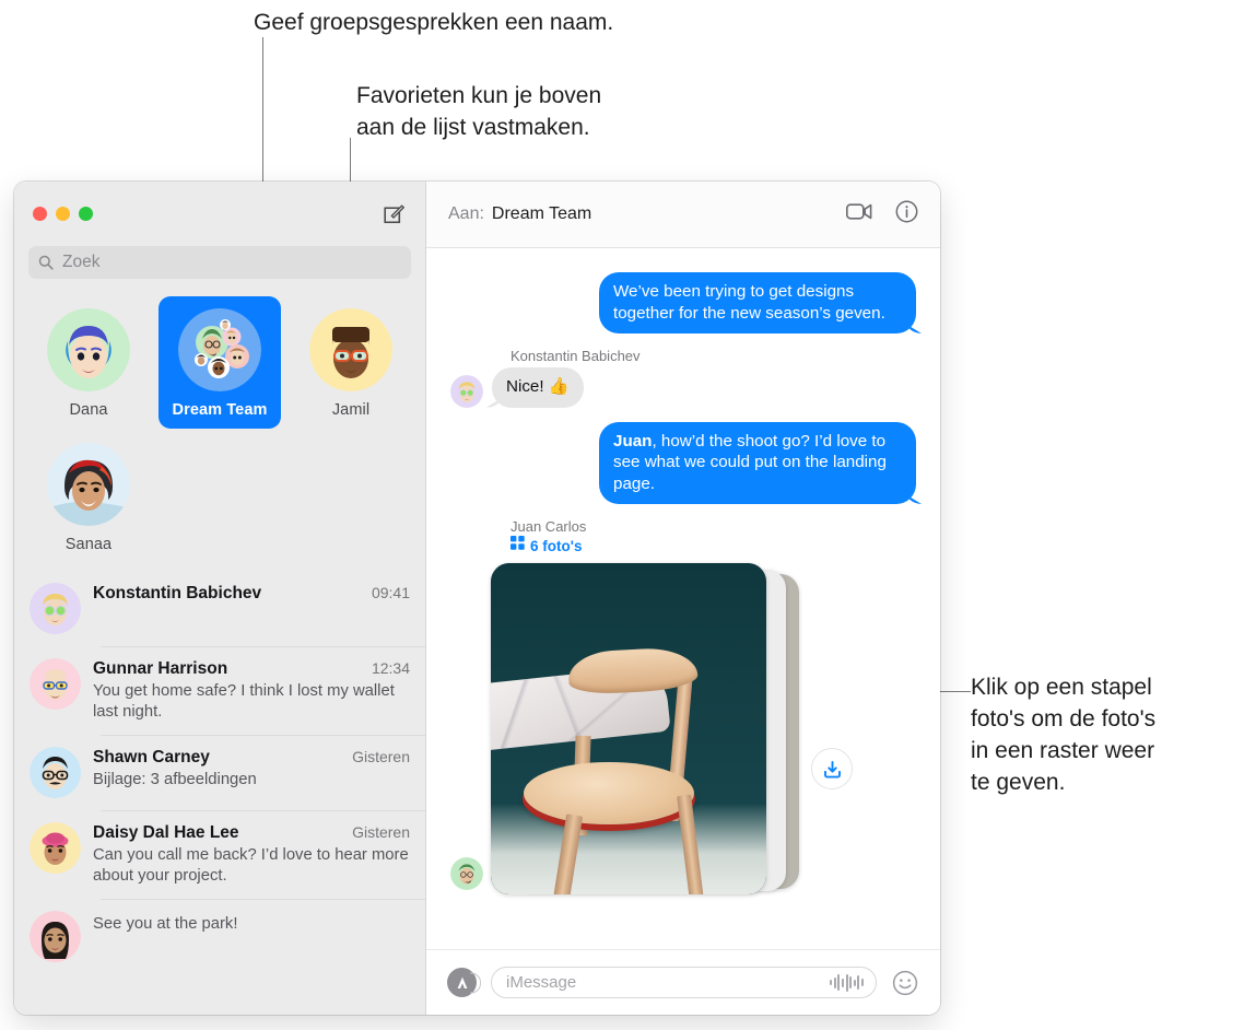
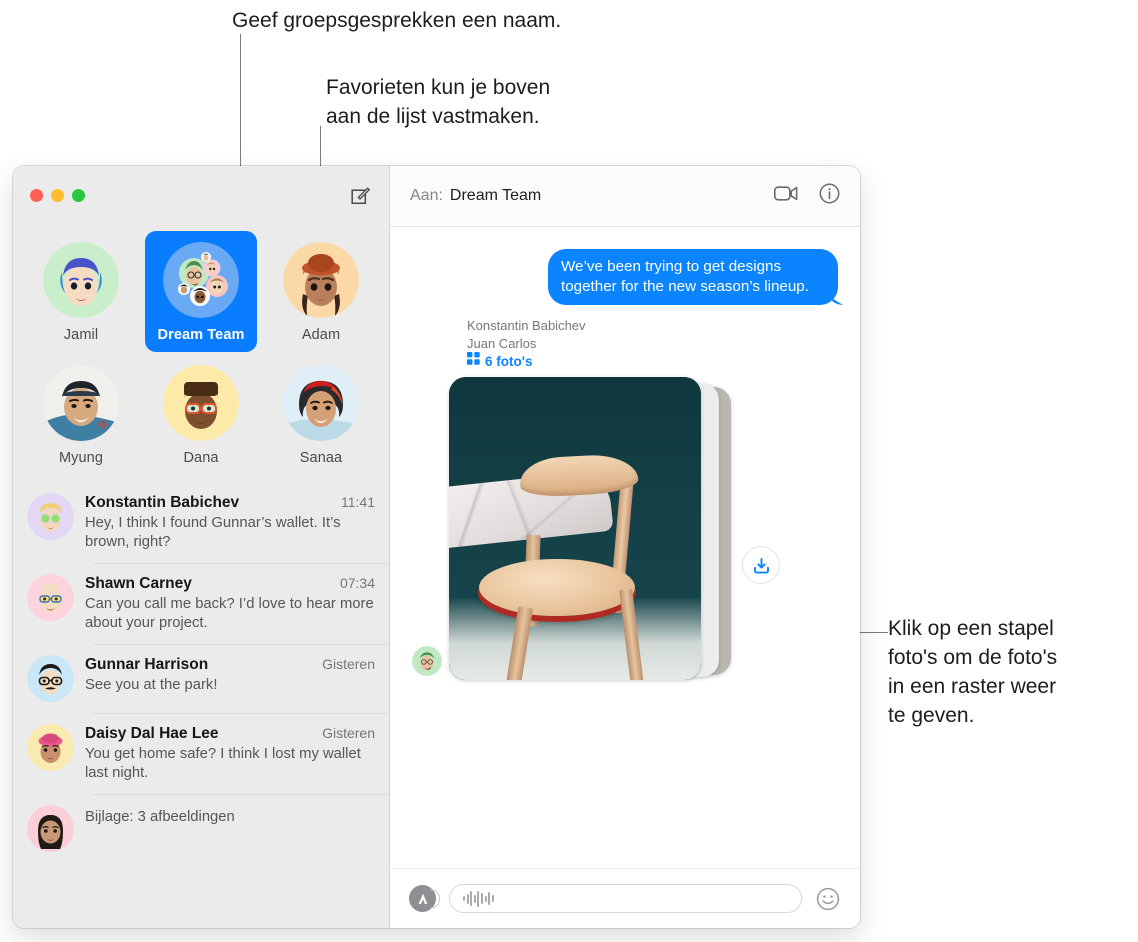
  Geef groepsgesprekken een naam.
  Favorieten kun je boven
  aan de lijst vastmaken.
  Klik op een stapel
  foto's om de foto's
  in een raster weer
  te geven.
- Zoek
- Dana
+ Jamil
  Dream Team
+ Adam
+ Myung
- Jamil
+ Dana
  Sanaa
  Konstantin Babichev
- 09:41
+ 11:41
+ Hey, I think I found Gunnar’s wallet. It’s brown, right?
- Gunnar Harrison
+ Shawn Carney
- 12:34
+ 07:34
- You get home safe? I think I lost my wallet last night.
+ Can you call me back? I’d love to hear more about your project.
- Shawn Carney
+ Gunnar Harrison
  Gisteren
- Bijlage: 3 afbeeldingen
+ See you at the park!
  Daisy Dal Hae Lee
  Gisteren
- Can you call me back? I’d love to hear more about your project.
+ You get home safe? I think I lost my wallet last night.
- See you at the park!
+ Bijlage: 3 afbeeldingen
  Aan:
  Dream Team
- We’ve been trying to get designs together for the new season’s geven.
+ We’ve been trying to get designs together for the new season’s lineup.
  Konstantin Babichev
- Nice! 👍
- Juan, how’d the shoot go? I’d love to see what we could put on the landing page.
  Juan Carlos
  6 foto's
- iMessage
